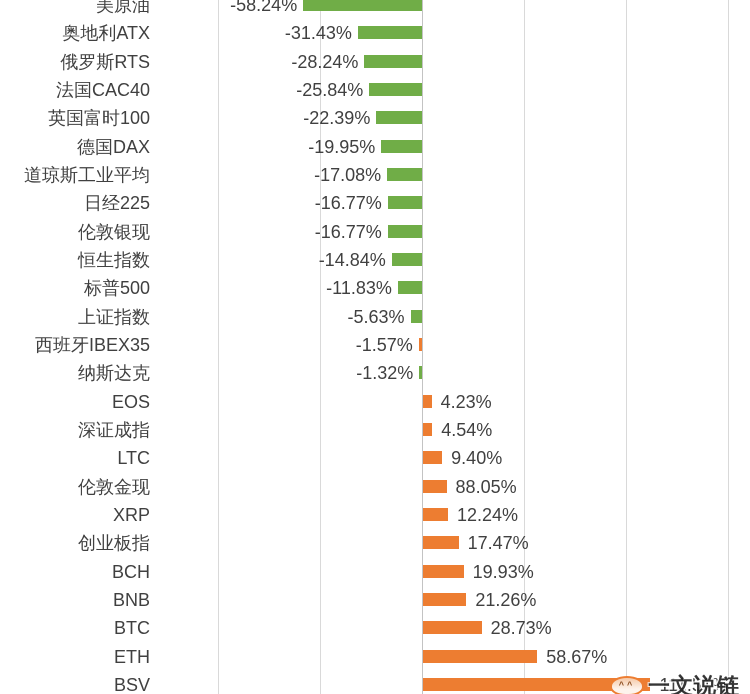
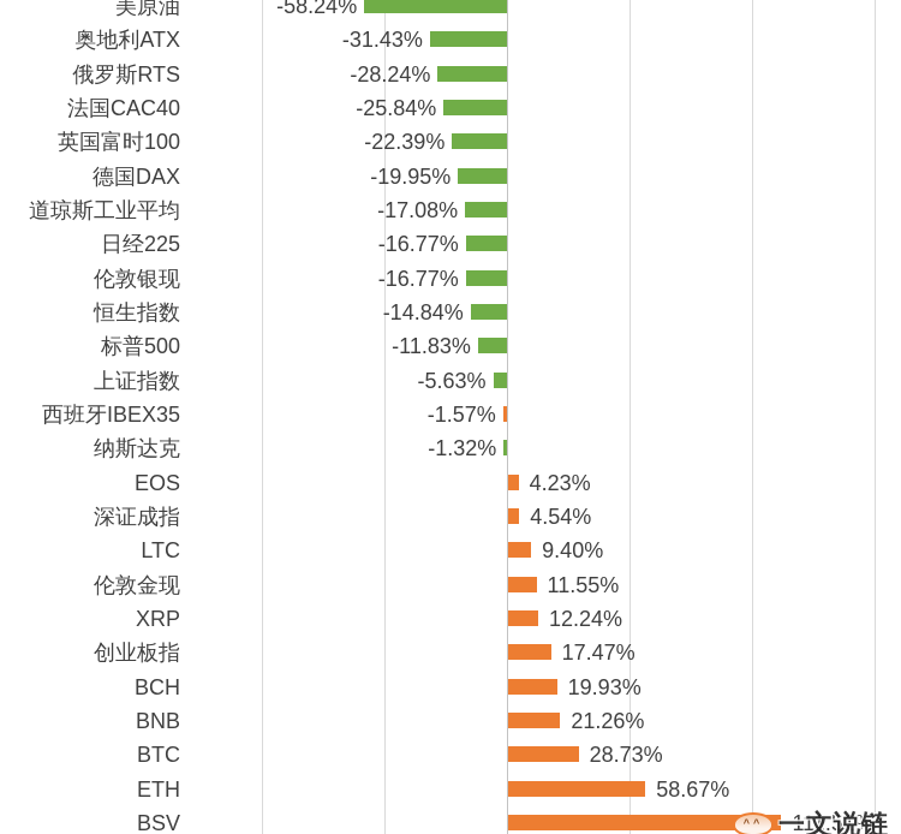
  美原油
  -58.24%
  奥地利ATX
  -31.43%
  俄罗斯RTS
  -28.24%
  法国CAC40
  -25.84%
  英国富时100
  -22.39%
  德国DAX
  -19.95%
  道琼斯工业平均
  -17.08%
  日经225
  -16.77%
  伦敦银现
  -16.77%
  恒生指数
  -14.84%
  标普500
  -11.83%
  上证指数
  -5.63%
  西班牙IBEX35
  -1.57%
  纳斯达克
  -1.32%
  EOS
  4.23%
  深证成指
  4.54%
  LTC
  9.40%
  伦敦金现
- 88.05%
+ 11.55%
  XRP
  12.24%
  创业板指
  17.47%
  BCH
  19.93%
  BNB
  21.26%
  BTC
  28.73%
  ETH
  58.67%
  BSV
  111.51%
  ^^
  一文说链
